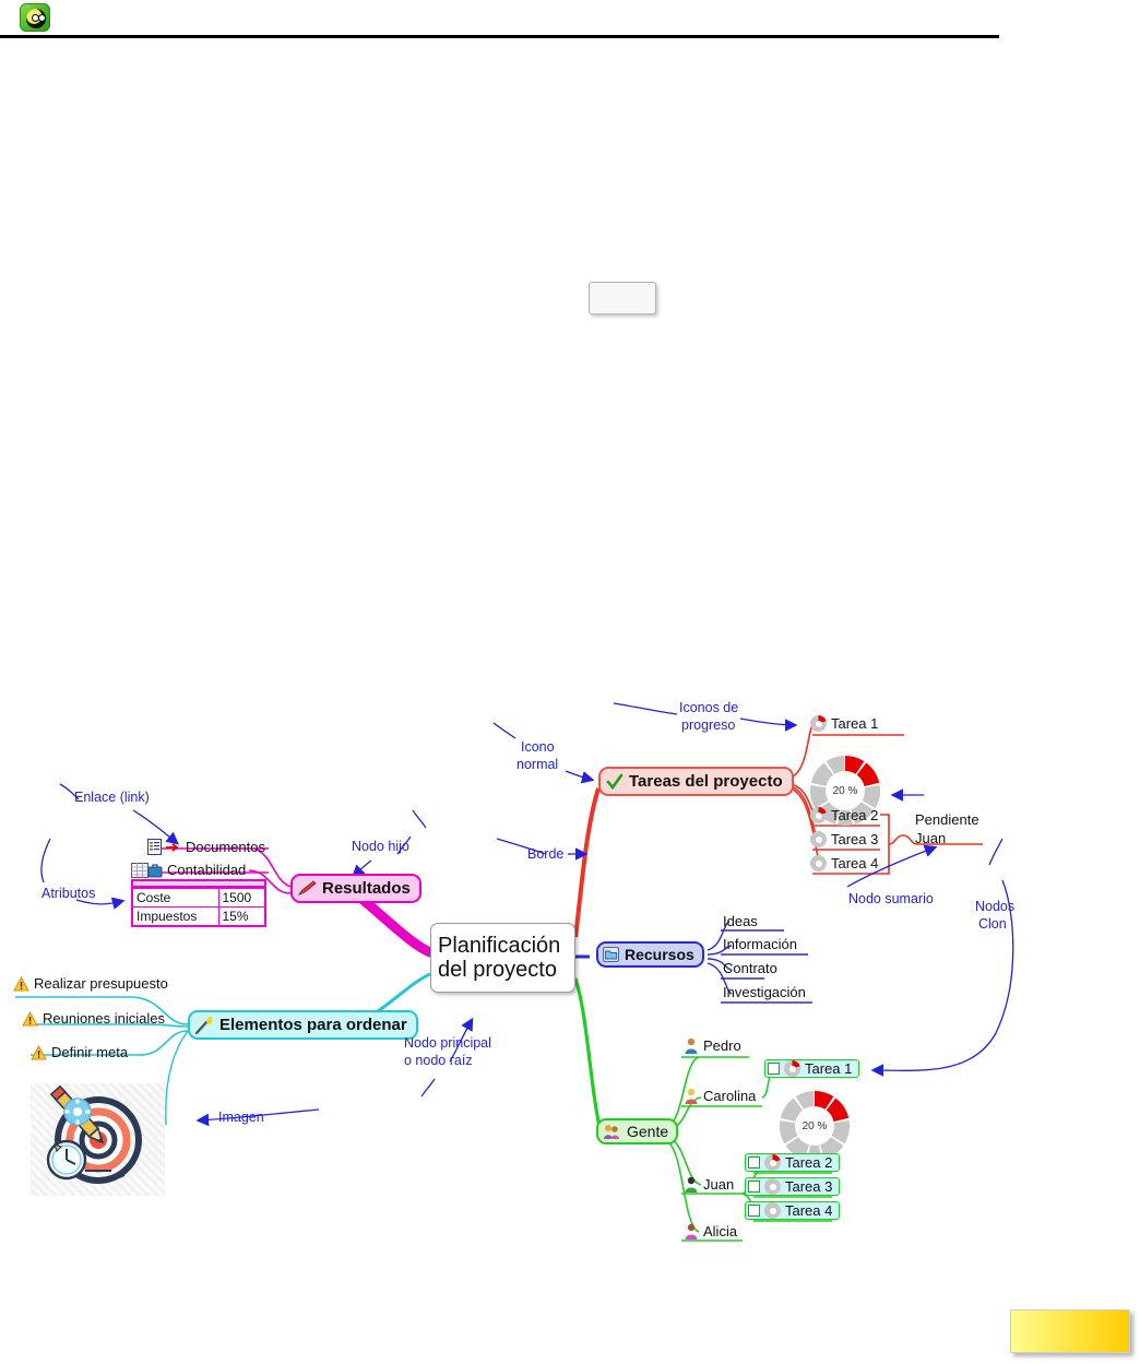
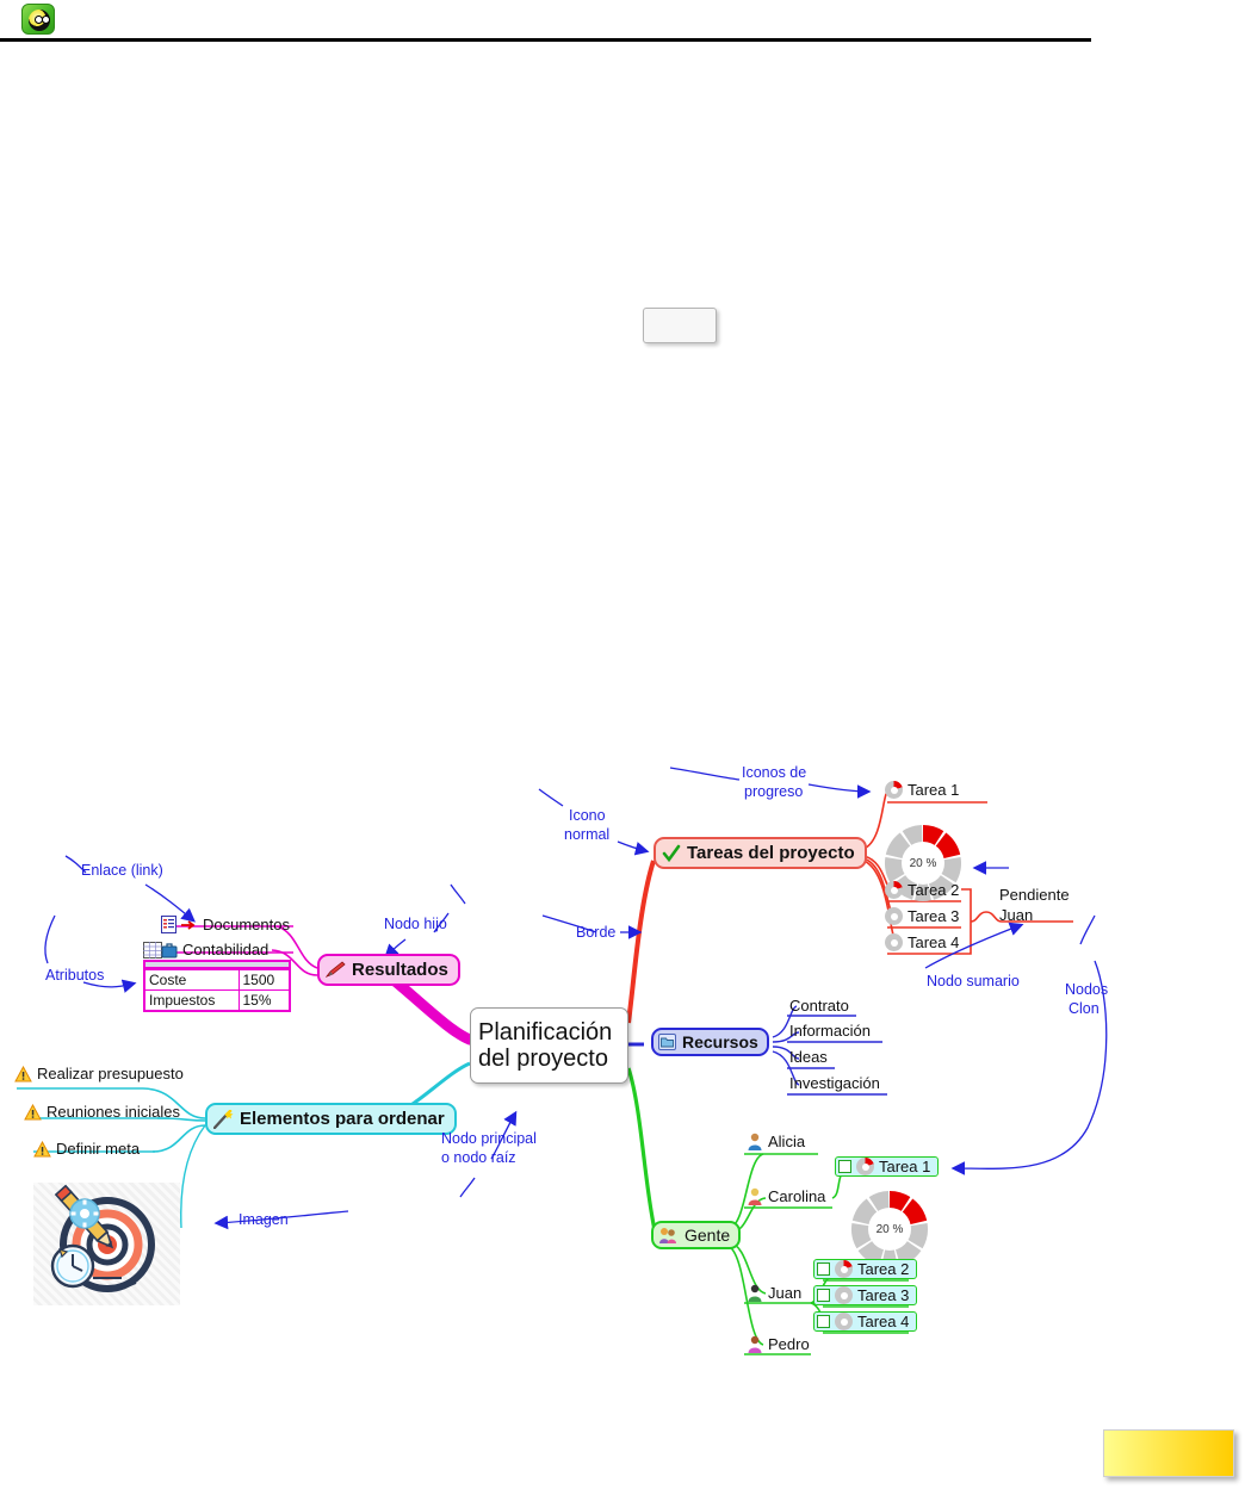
  Planificación
  del proyecto
  Tareas del proyecto
  Tarea 1
  20 %
  Tarea 2
  Tarea 3
  Tarea 4
  Pendiente
  Juan
  Resultados
  Documentos
  Contabilidad
  Coste	1500
  Impuestos	15%
  Elementos para ordenar
  Realizar presupuesto
  Reuniones iniciales
  Definir meta
  Recursos
- Ideas
+ Contrato
  Información
- Contrato
+ Ideas
  Investigación
  Gente
- Pedro
+ Alicia
  Carolina
  Juan
- Alicia
+ Pedro
  Tarea 1
  20 %
  Tarea 2
  Tarea 3
  Tarea 4
  Enlace (link)
  Atributos
  Nodo hijo
  Imagen
  Nodo principal
  o nodo raíz
  Icono
  normal
  Borde
  Iconos de
  progreso
  Nodo sumario
  Nodos
  Clon
